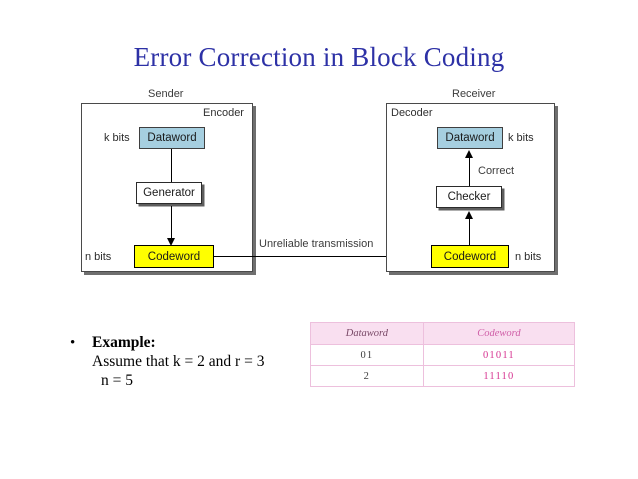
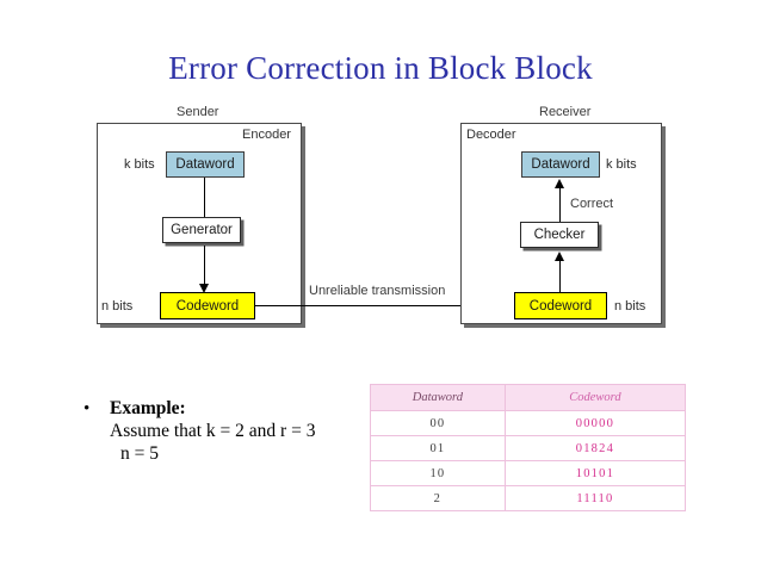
- Error Correction in Block Coding
+ Error Correction in Block Block
  Sender
  Receiver
  Encoder
  k bits
  Dataword
  Generator
  n bits
  Codeword
  Unreliable transmission
  Decoder
  Dataword
  k bits
  Correct
  Checker
  Codeword
  n bits
  •
  Example:
  Assume that k = 2 and r = 3
  n = 5
  Dataword	Codeword
+ 00	00000
- 01	01011
+ 01	01824
+ 10	10101
  2	11110
